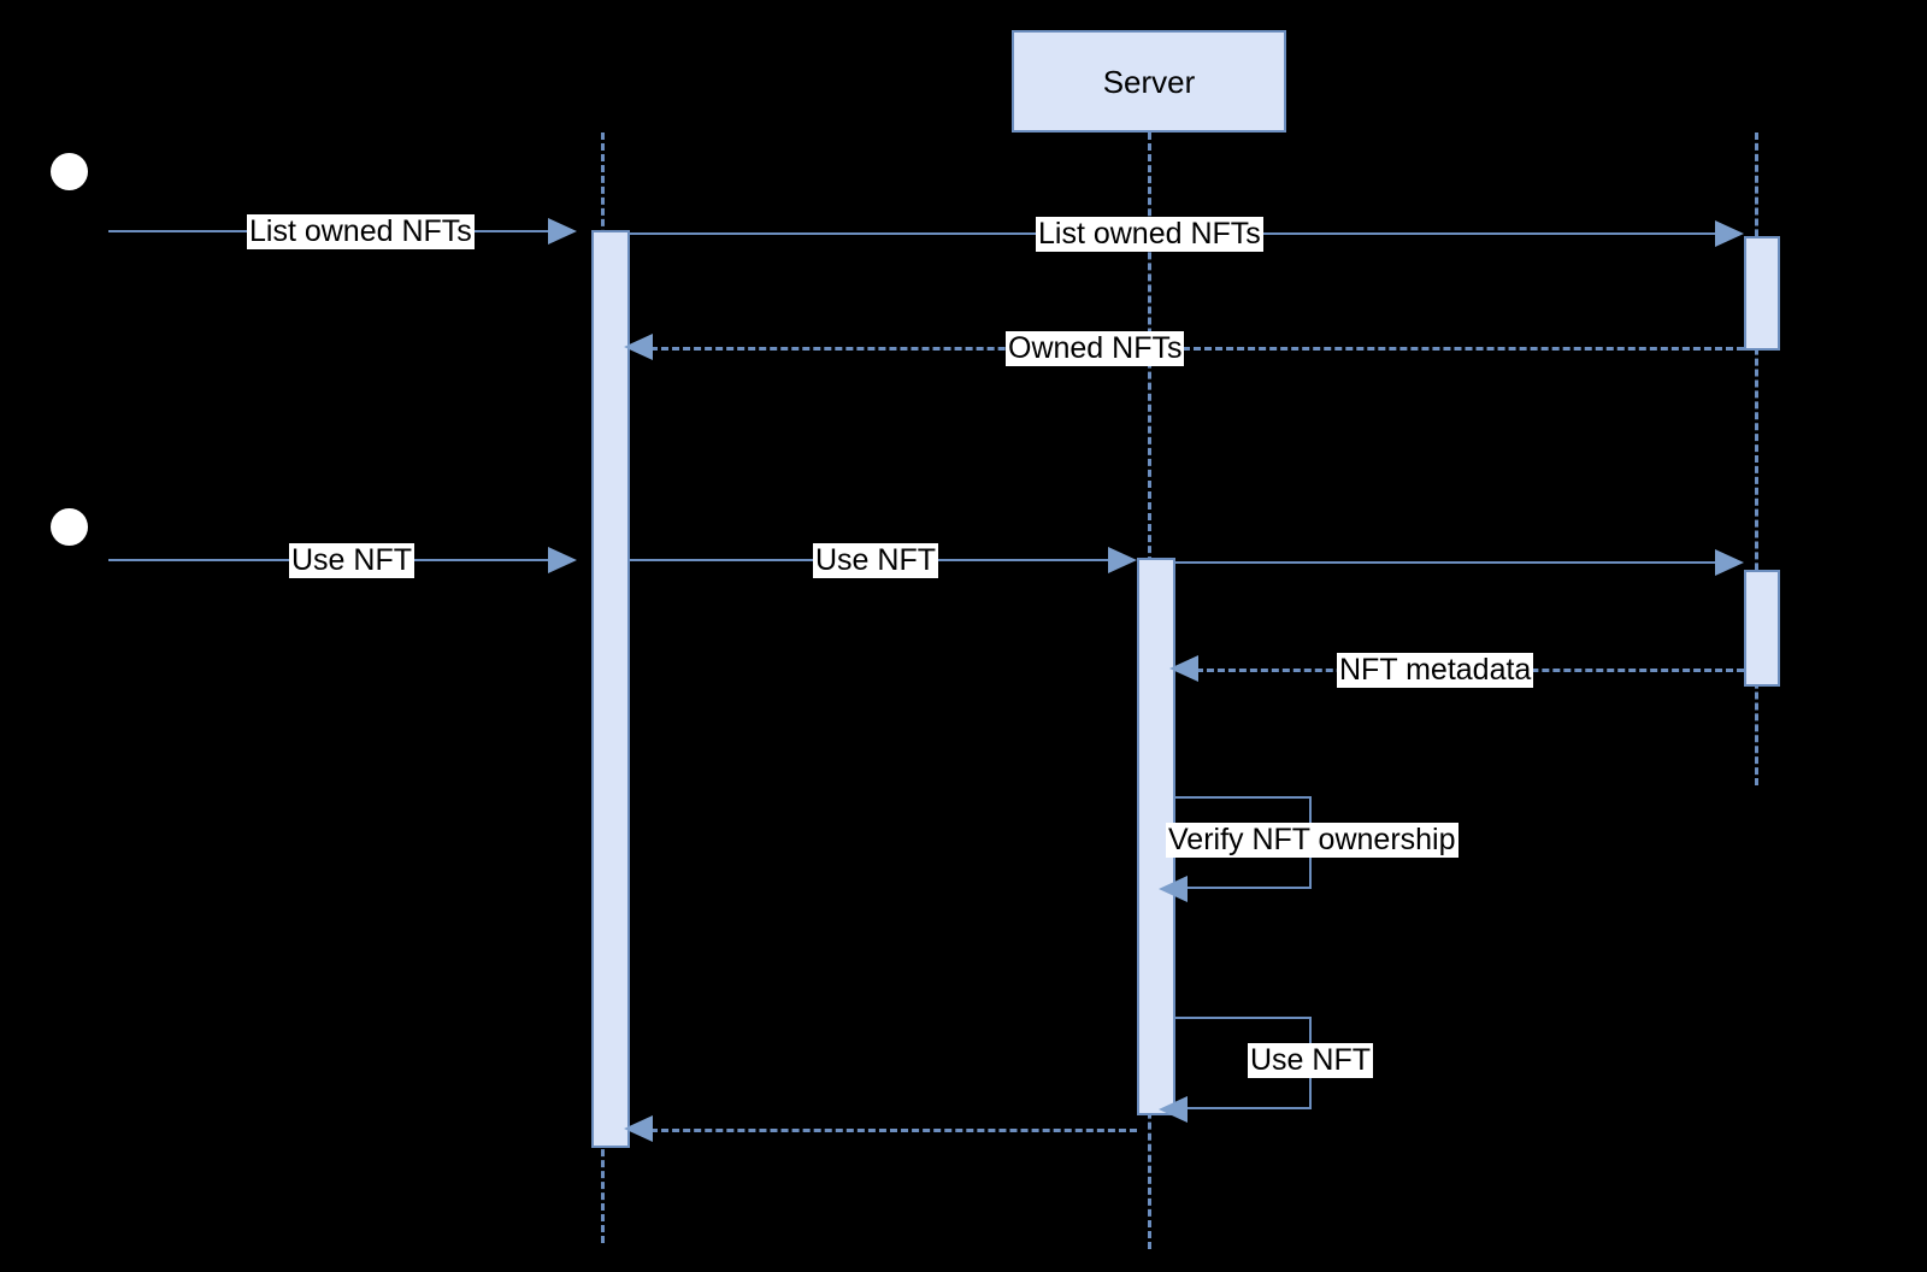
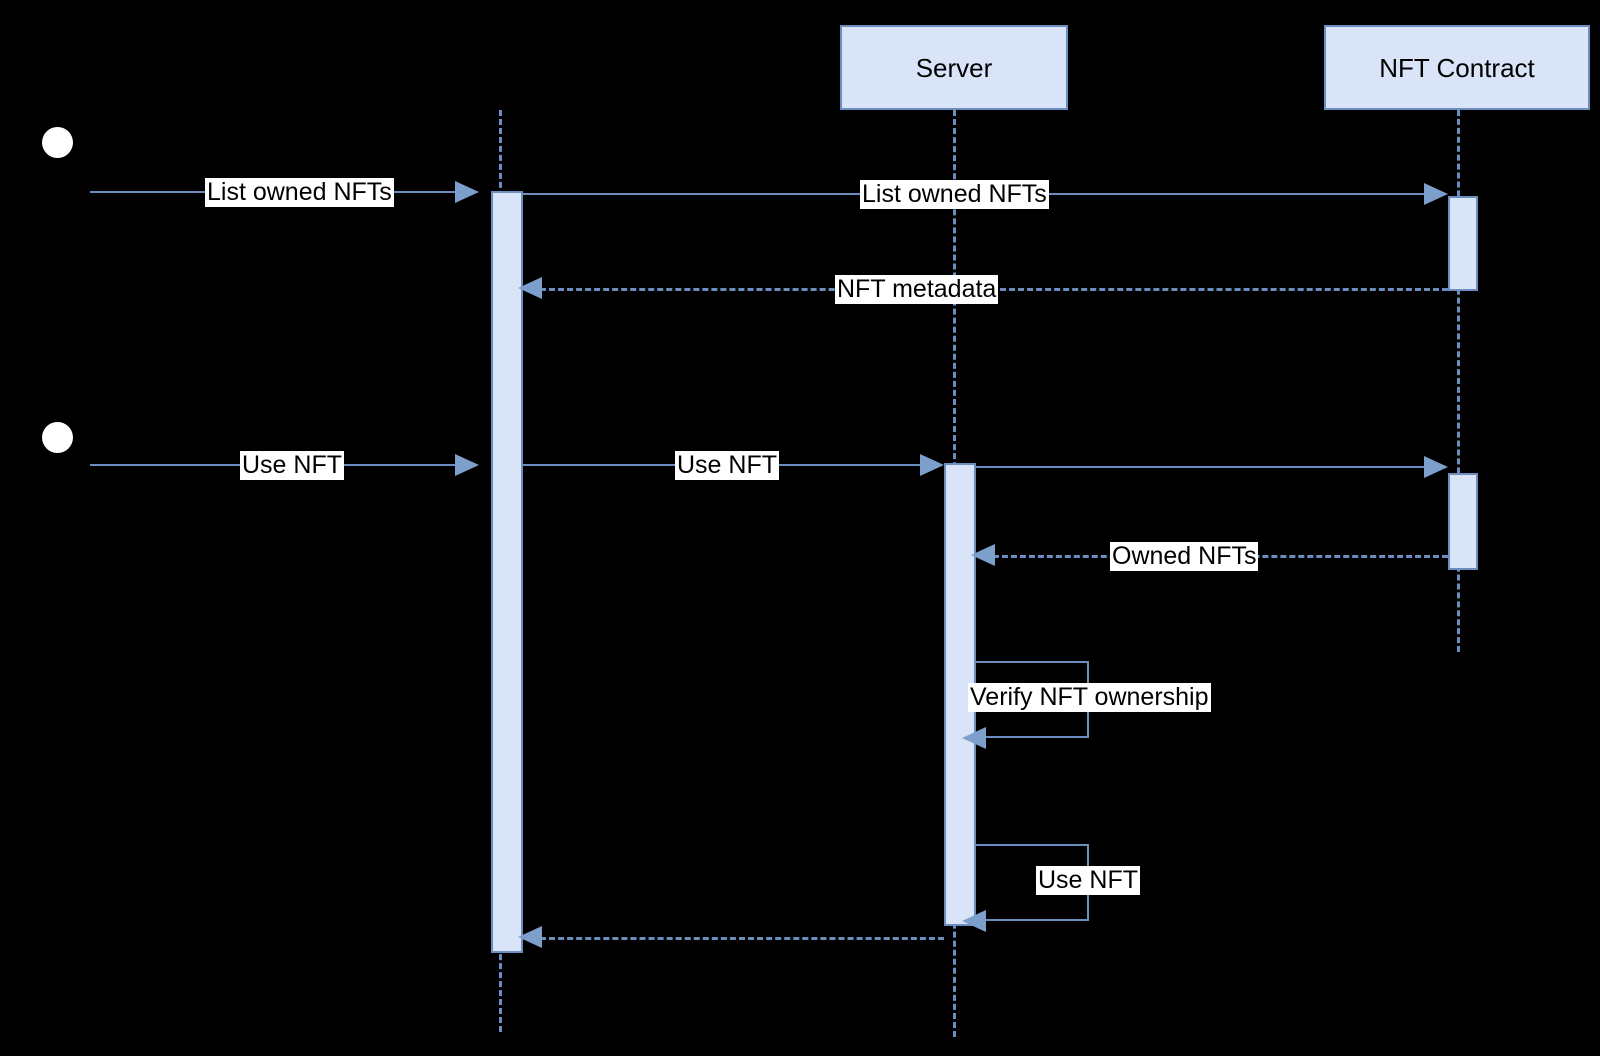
  Server
+ NFT Contract
  List owned NFTs
  List owned NFTs
- Owned NFTs
+ NFT metadata
  Use NFT
  Use NFT
- NFT metadata
+ Owned NFTs
  Verify NFT ownership
  Use NFT
